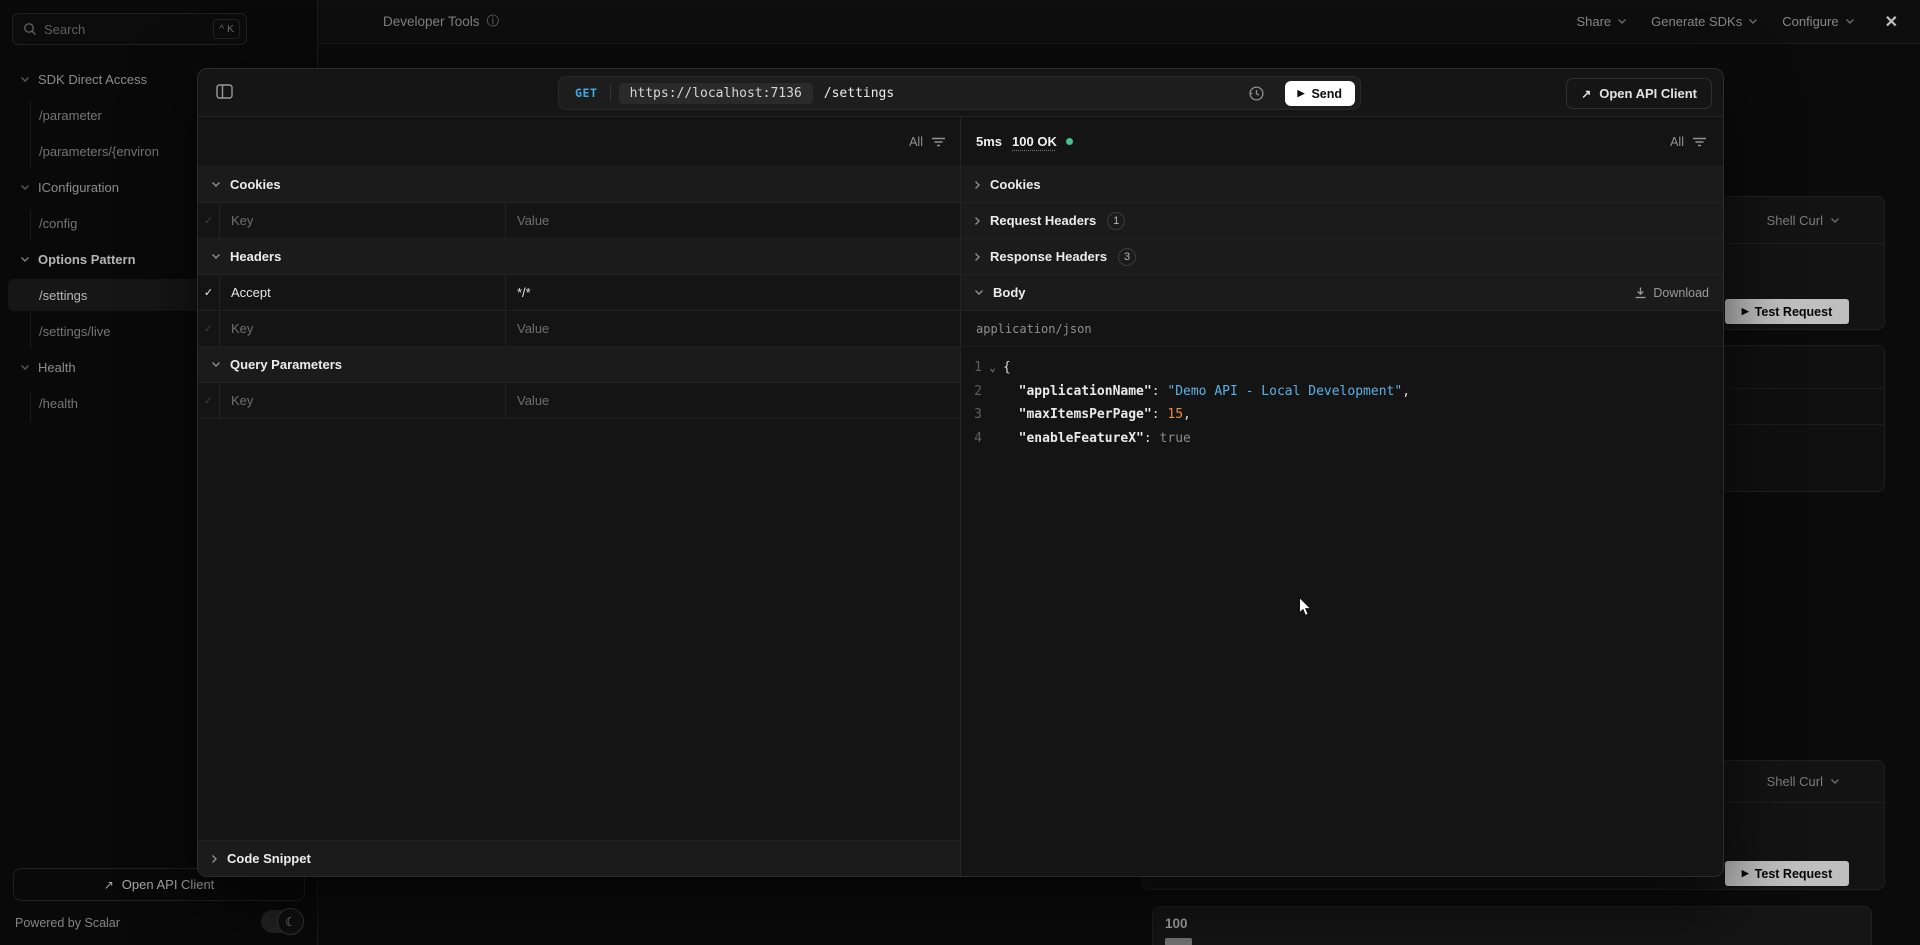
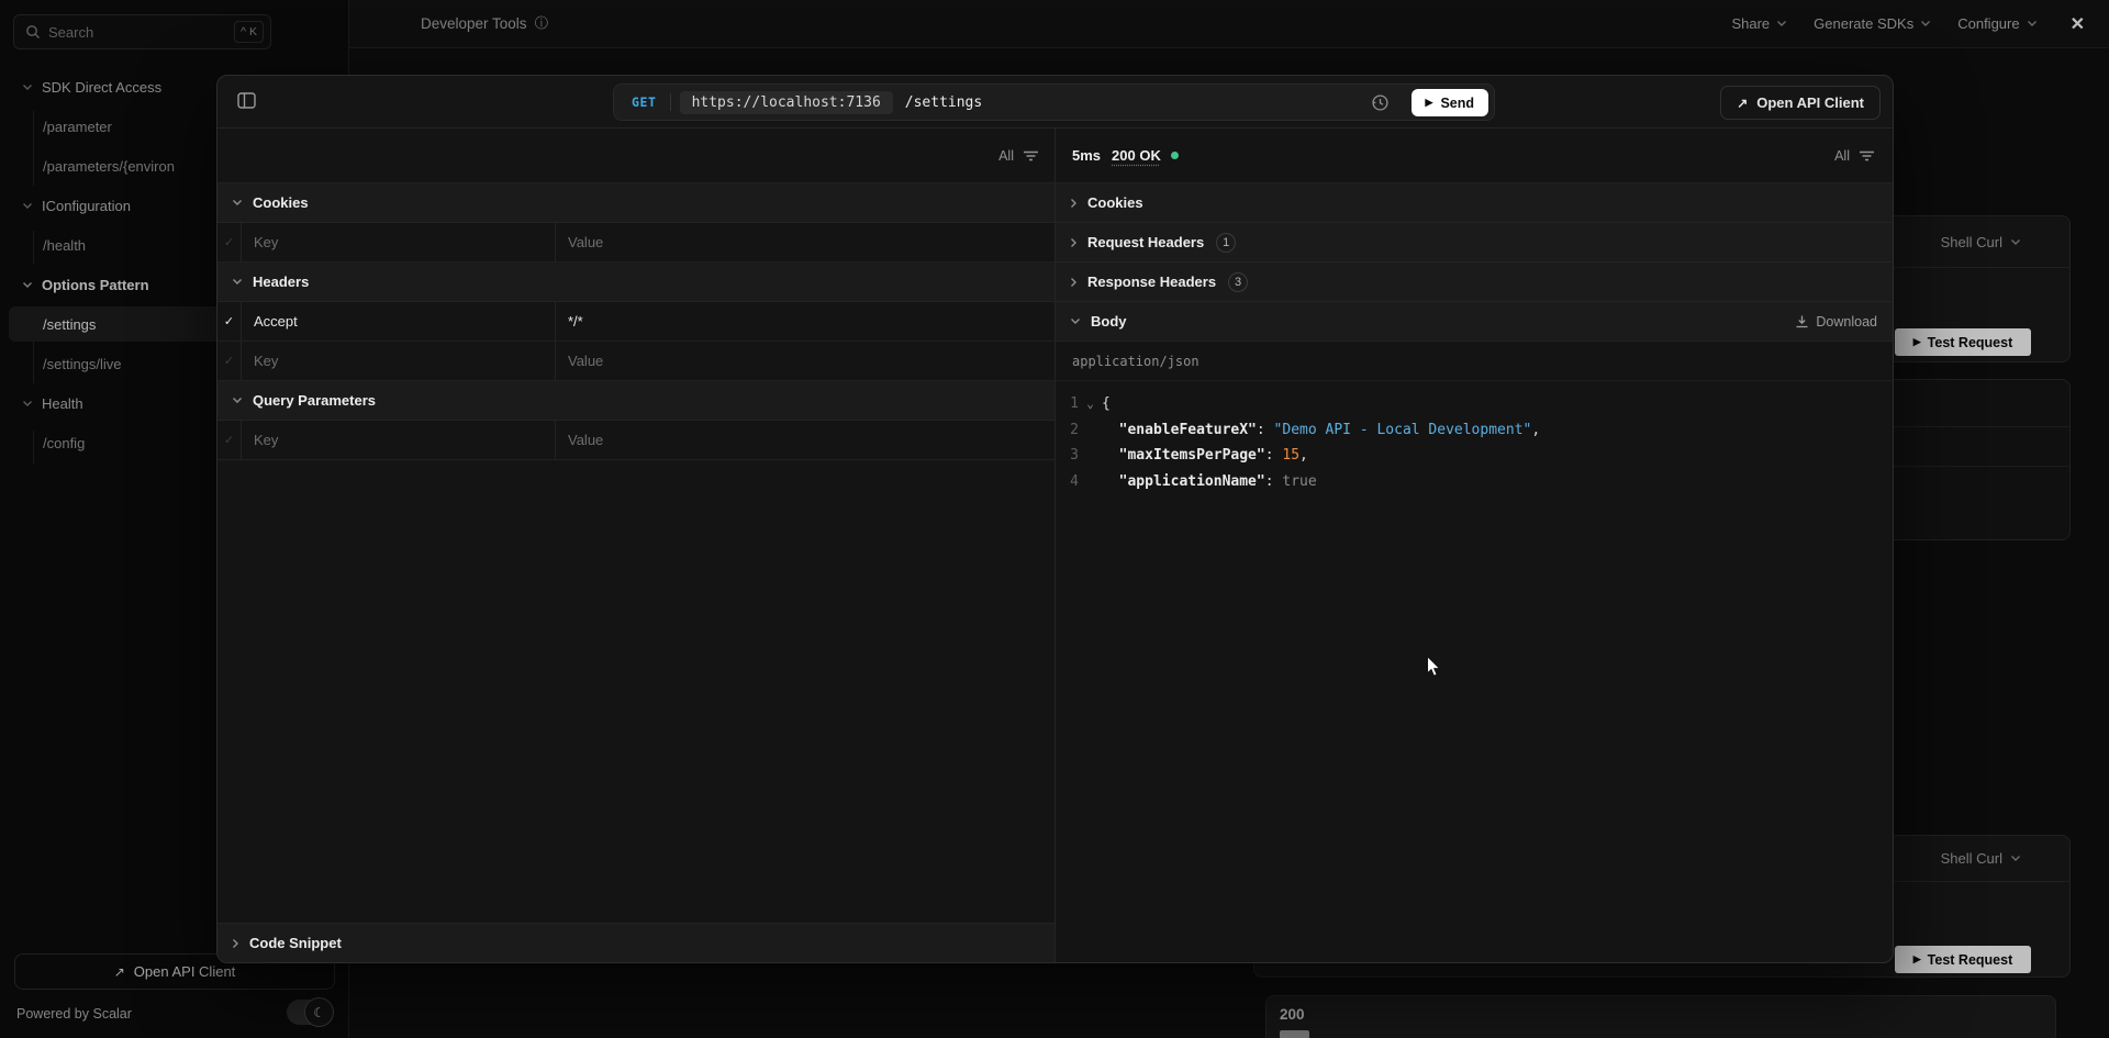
  Developer Tools
  ⓘ
  Share
  Generate SDKs
  Configure
  ✕
  Search
  ^ K
  SDK Direct Access
  /parameter
  /parameters/{environ
  IConfiguration
- /config
+ /health
  Options Pattern
  /settings
  /settings/live
  Health
- /health
+ /config
  ↗
  Open API Client
  Powered by Scalar
  ☾
  Shell Curl
  ▶
  Test Request
  Shell Curl
  ▶
  Test Request
- 100
+ 200
  GET
  https://localhost:7136
  /settings
  ▶
  Send
  ↗
  Open API Client
  All
  Cookies
  ✓
  Key
  Value
  Headers
  ✓
  Accept
  */*
  ✓
  Key
  Value
  Query Parameters
  ✓
  Key
  Value
  Code Snippet
  5ms
- 100 OK
+ 200 OK
  All
  Cookies
  Request Headers
  1
  Response Headers
  3
  Body
  Download
  application/json
  1
  ⌄
  {
  2
- "applicationName": "Demo API - Local Development",
+ "enableFeatureX": "Demo API - Local Development",
  3
  "maxItemsPerPage": 15,
  4
- "enableFeatureX": true
+ "applicationName": true
